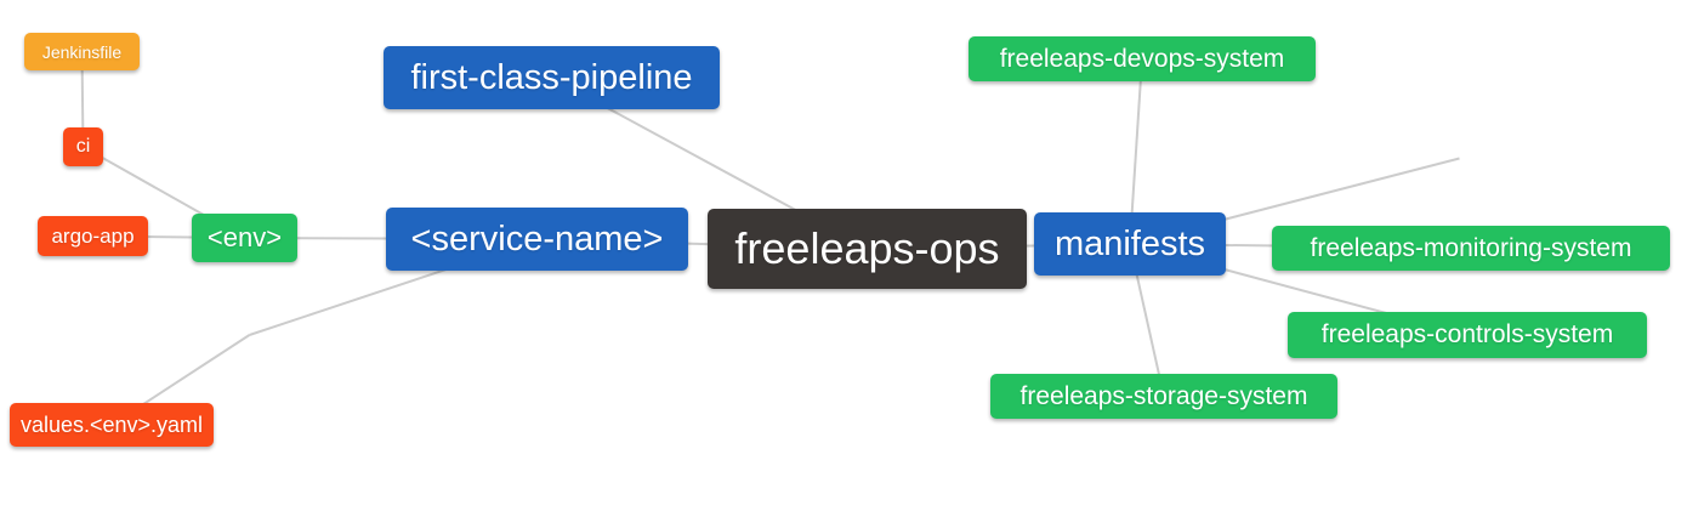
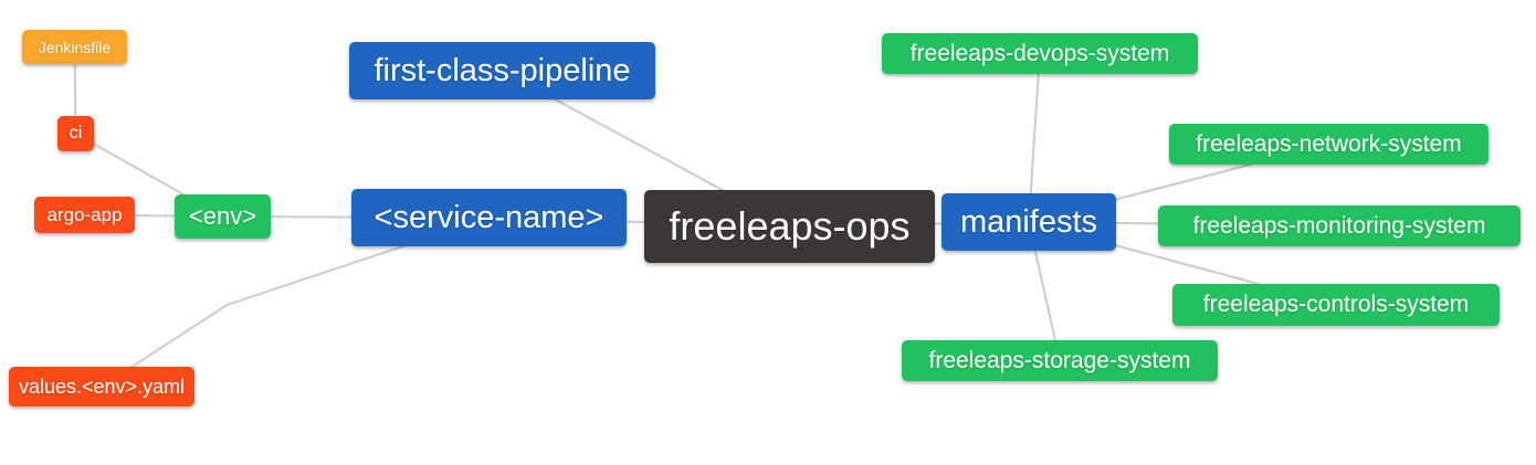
  Jenkinsfile
  ci
  argo-app
  <env>
  values.<env>.yaml
  first-class-pipeline
  <service-name>
  freeleaps-ops
  manifests
  freeleaps-devops-system
+ freeleaps-network-system
  freeleaps-monitoring-system
  freeleaps-controls-system
  freeleaps-storage-system
